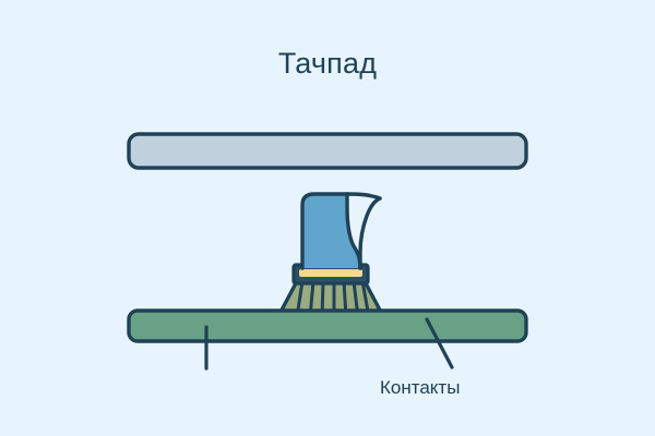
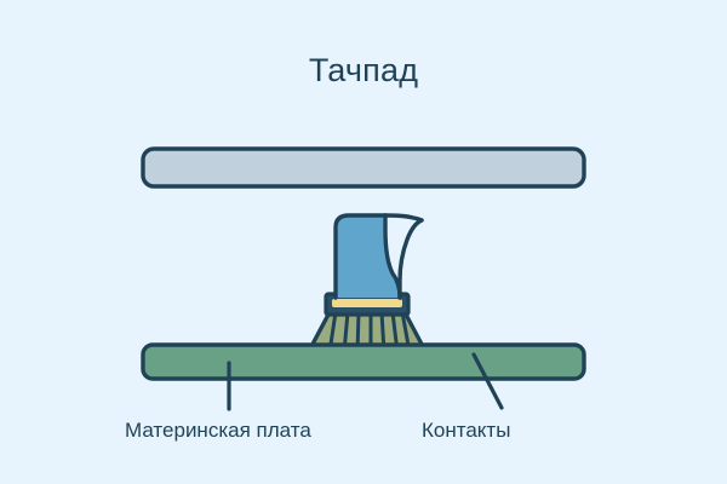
  Тачпад
+ Материнская плата
  Контакты
